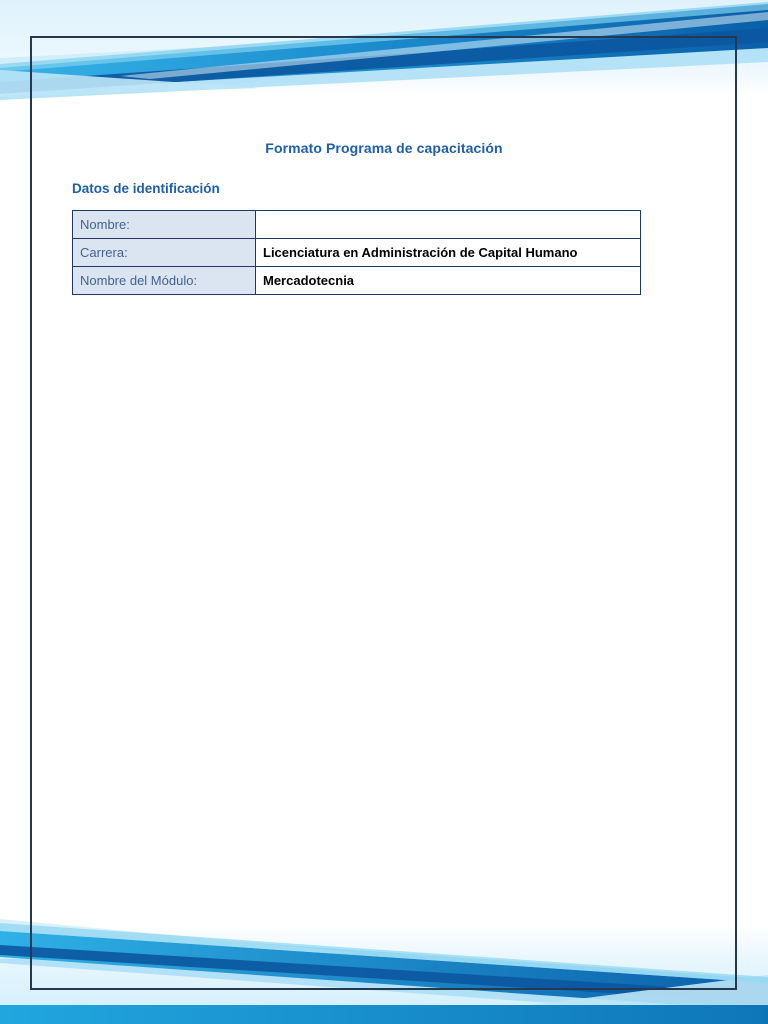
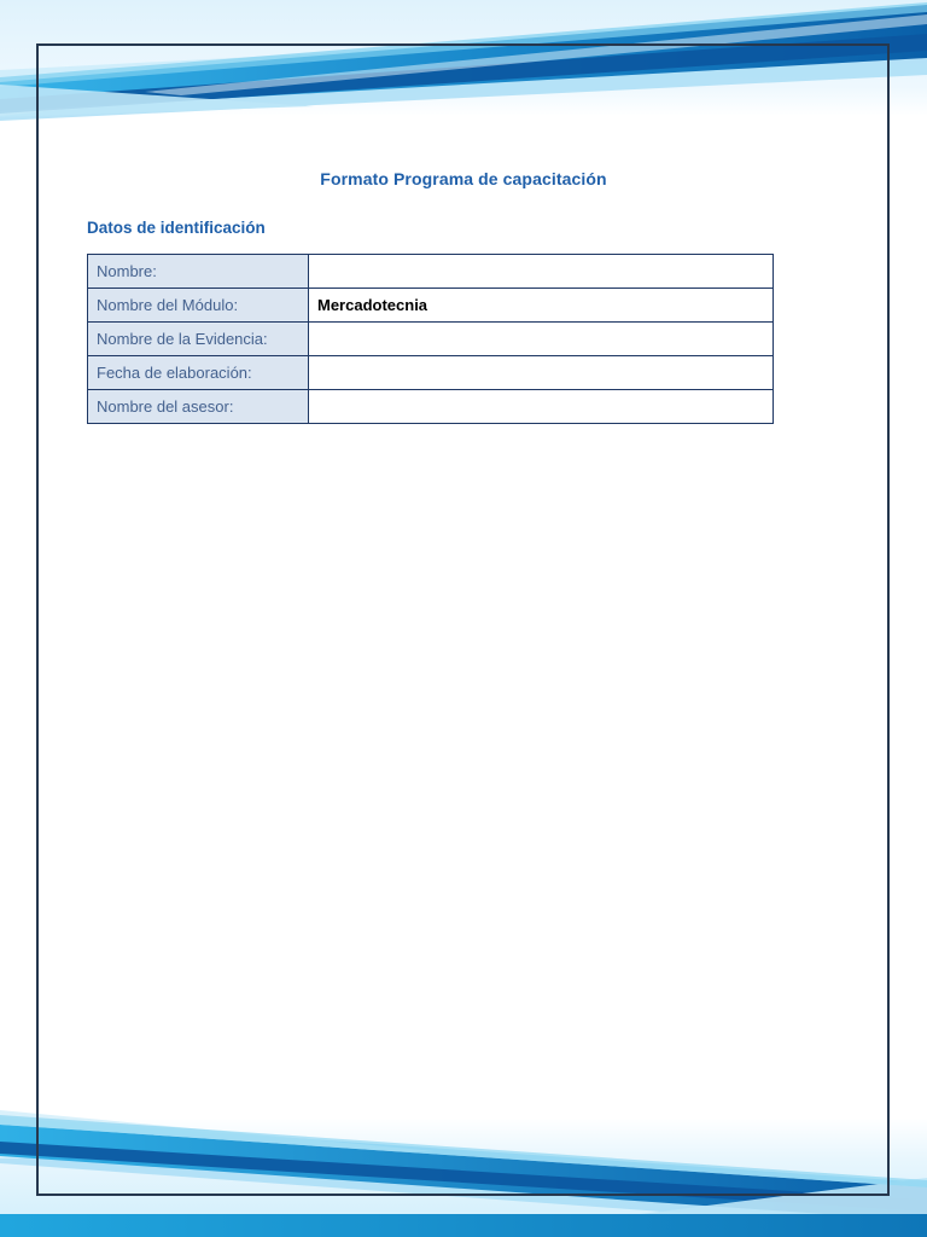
  Formato Programa de capacitación
  Datos de identificación
  Nombre:
- Carrera:	Licenciatura en Administración de Capital Humano
  Nombre del Módulo:	Mercadotecnia
+ Nombre de la Evidencia:
+ Fecha de elaboración:
+ Nombre del asesor:
